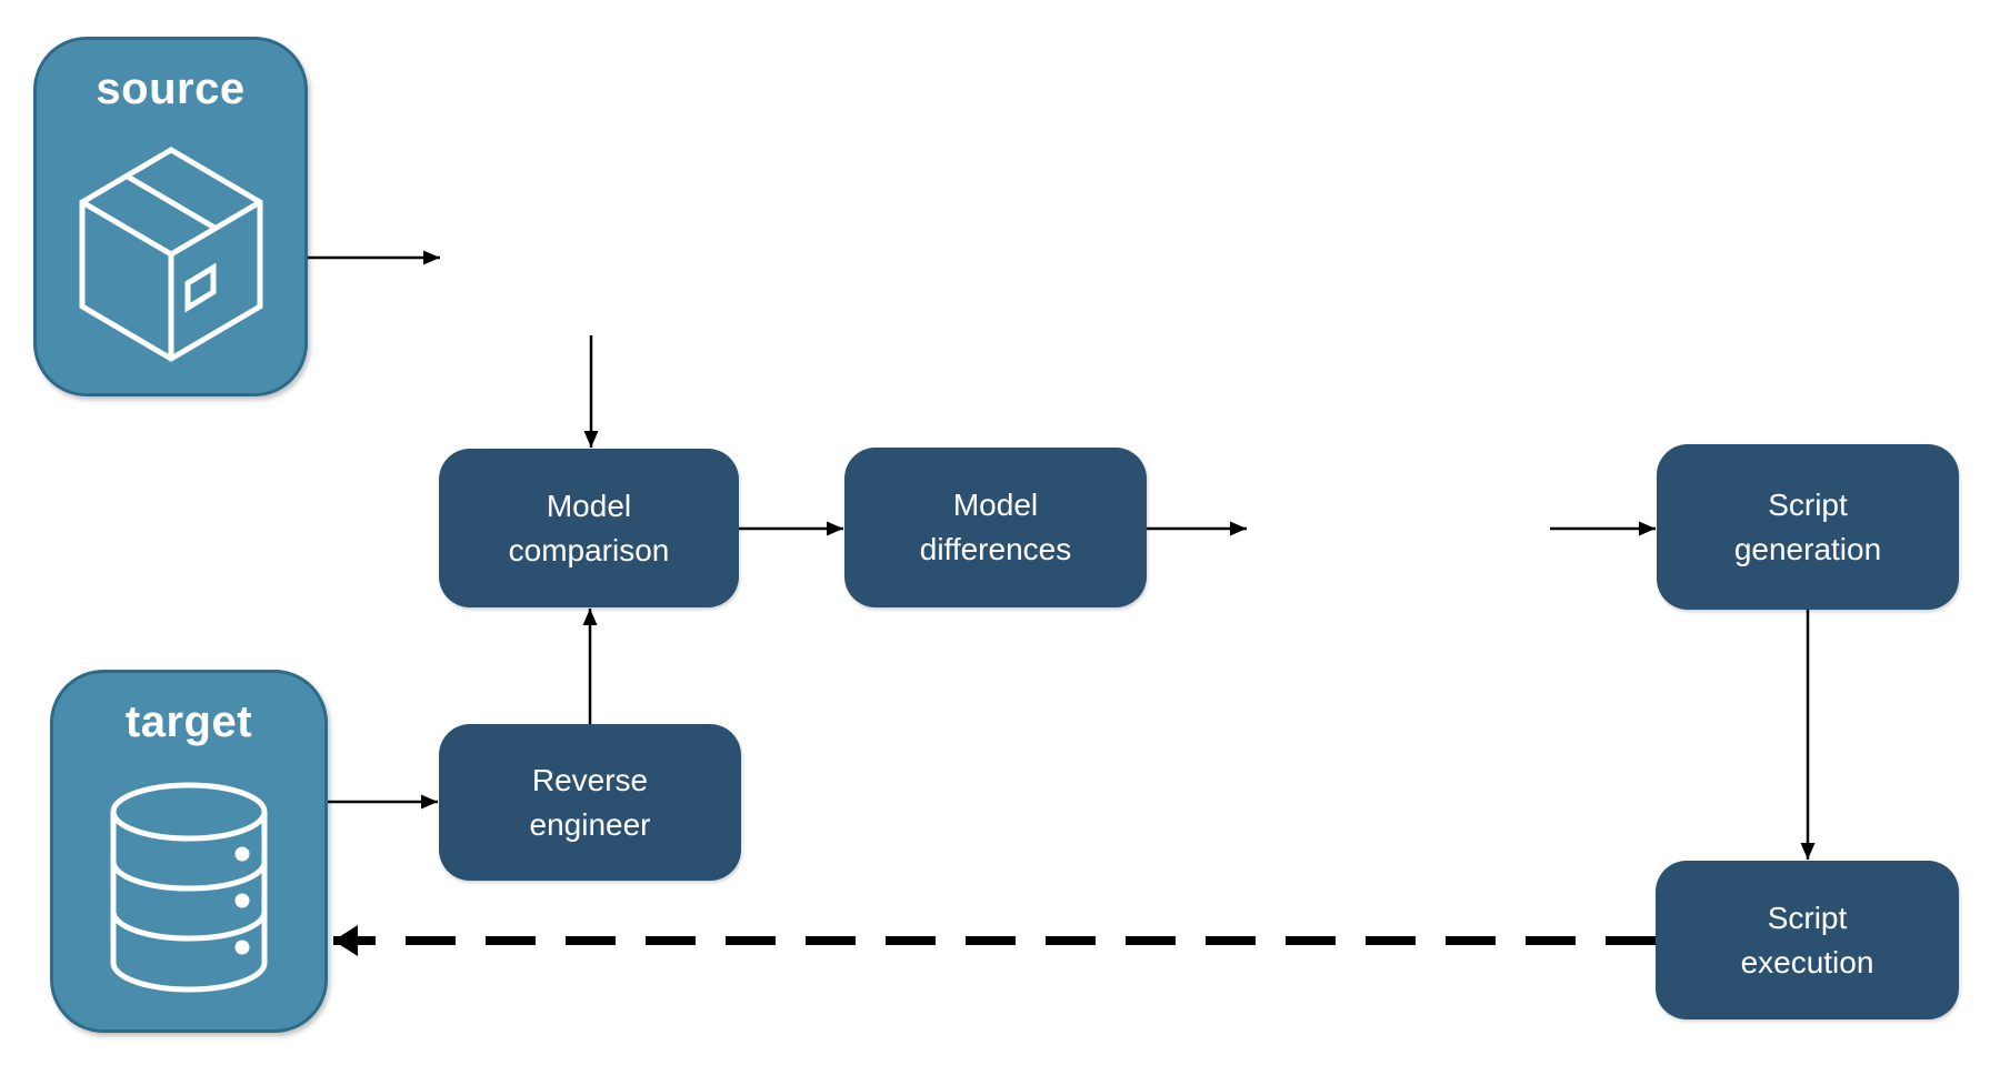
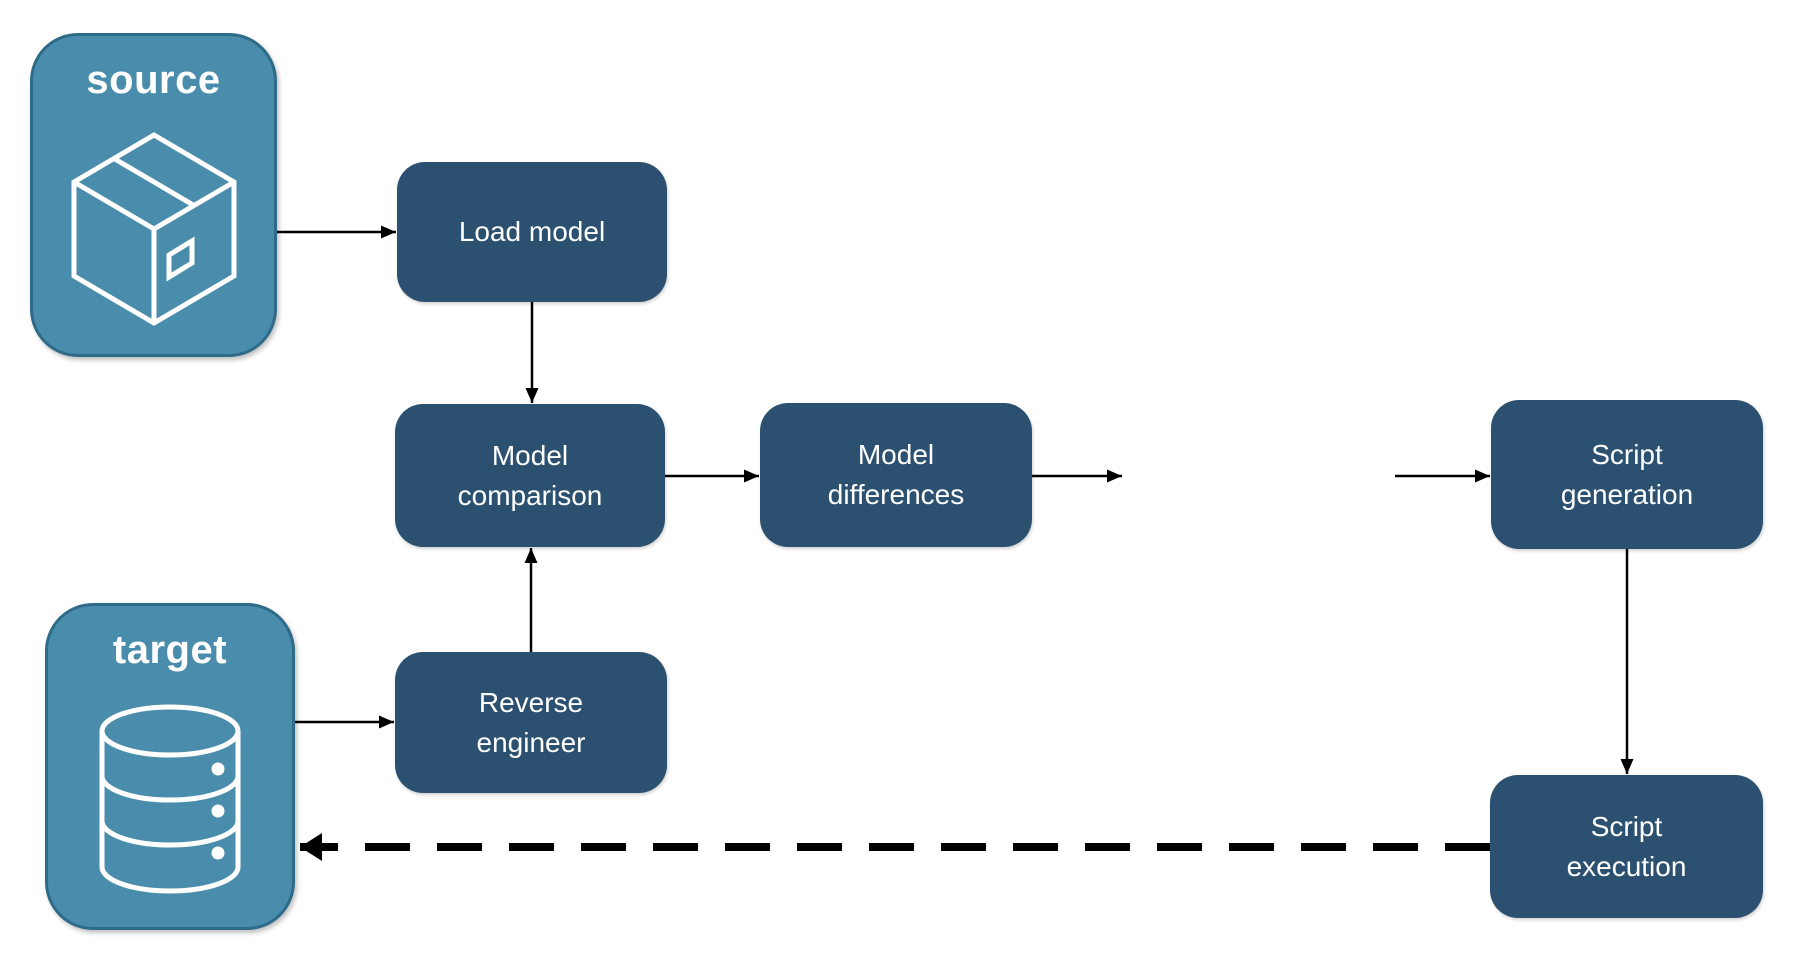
  source
  target
+ Load model
  Model
  comparison
  Model
  differences
  Script
  generation
  Reverse
  engineer
  Script
  execution
